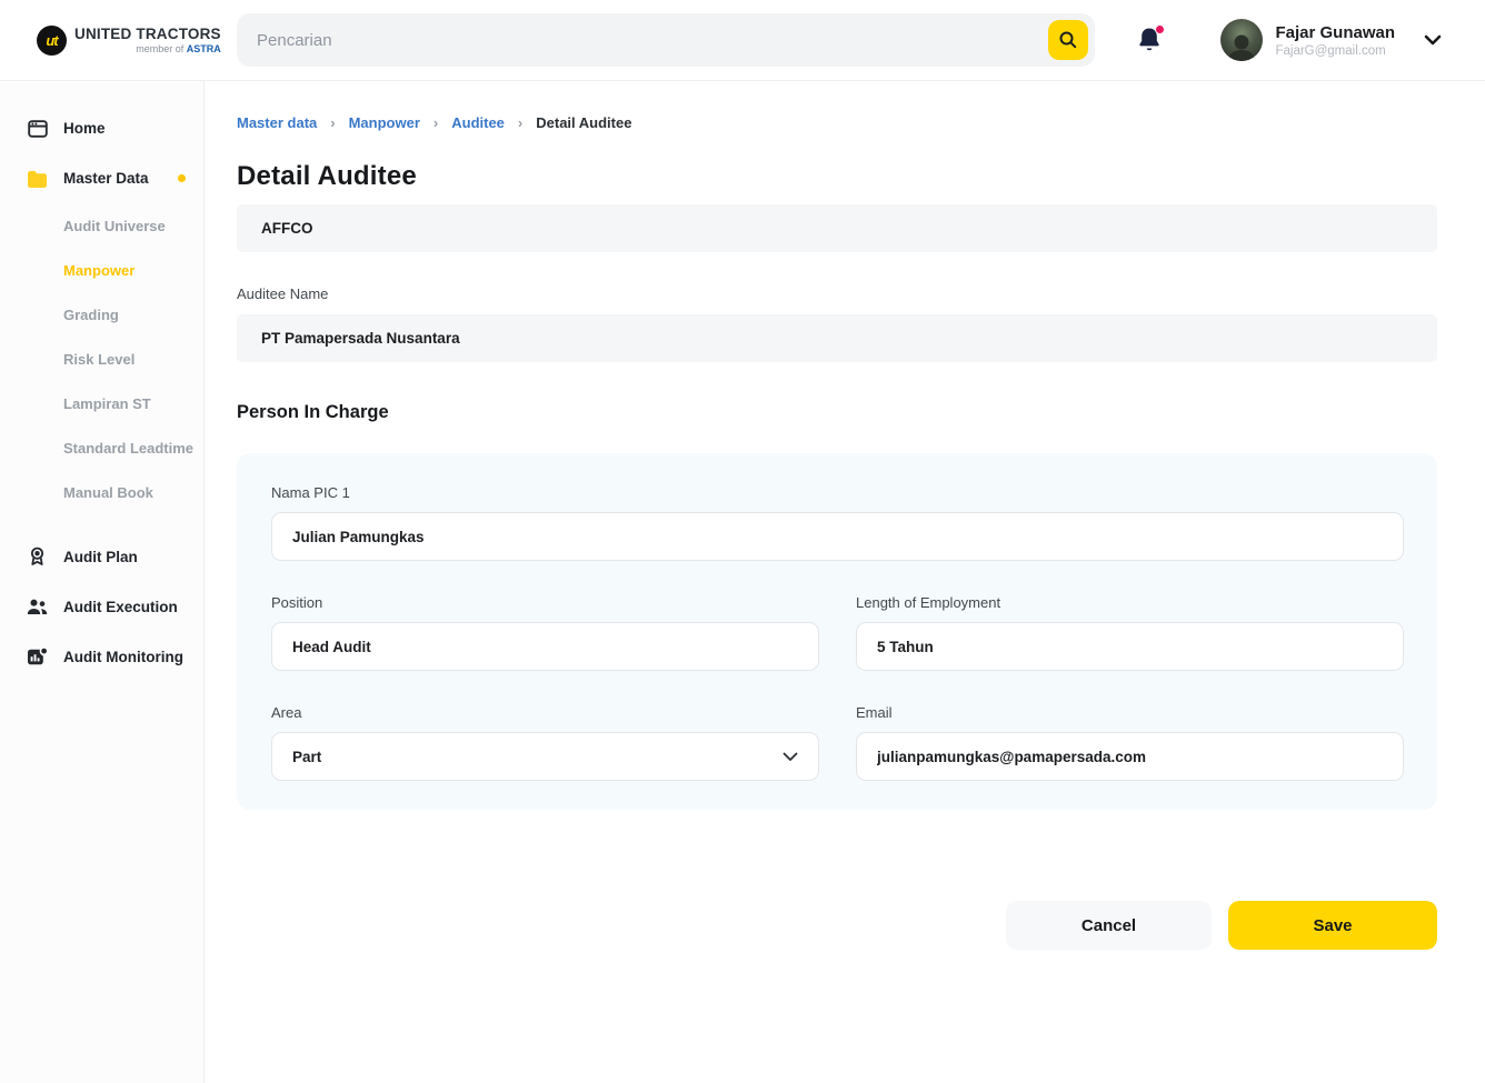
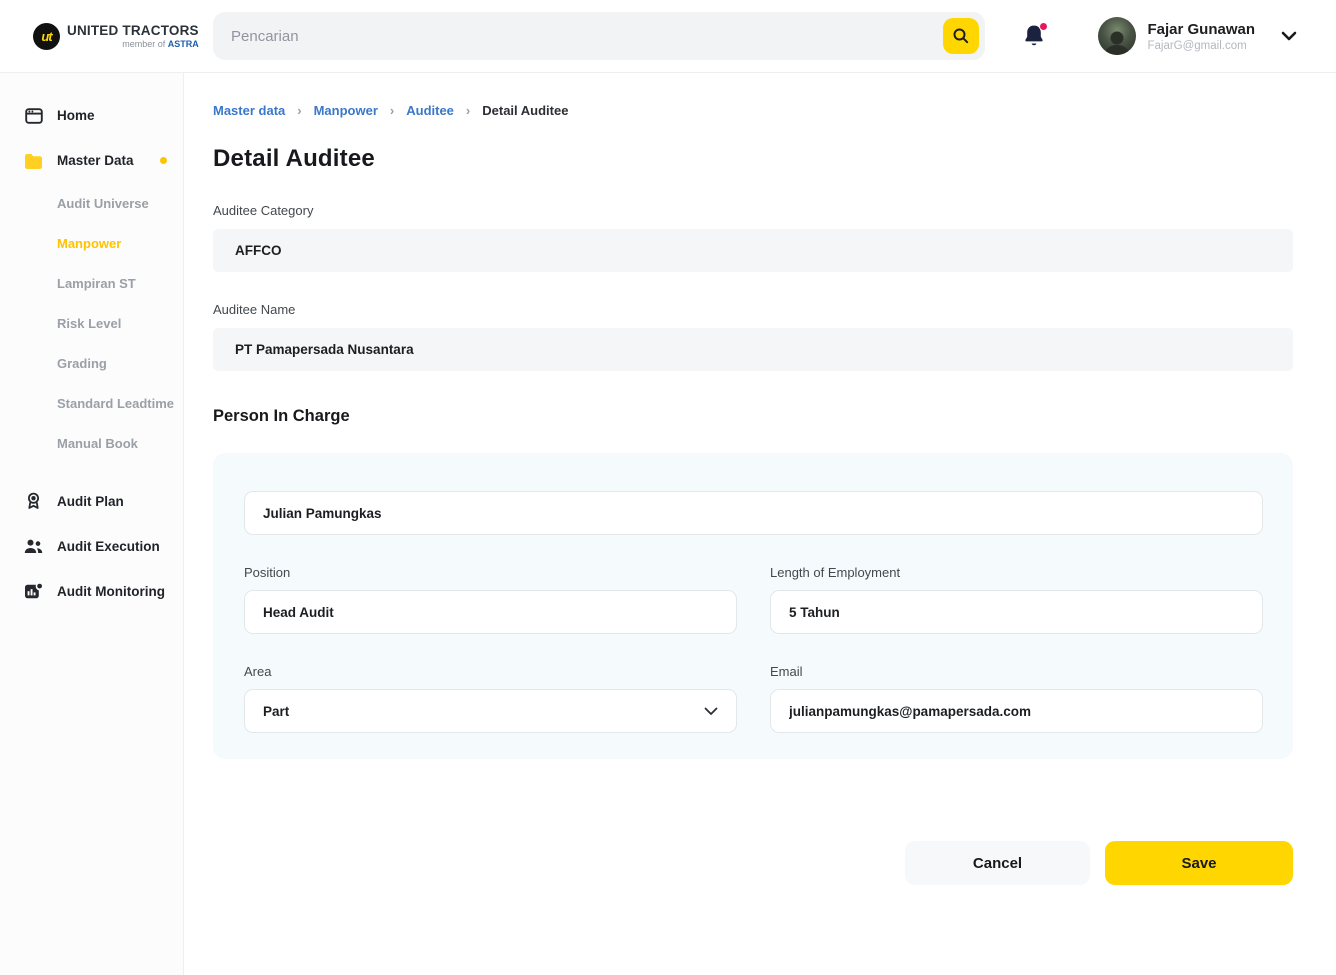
  ut
  UNITED TRACTORS
  member of ASTRA
  Pencarian
  Fajar Gunawan
  FajarG@gmail.com
  Home
  Master Data
  Audit Universe
  Manpower
- Grading
+ Lampiran ST
  Risk Level
- Lampiran ST
+ Grading
  Standard Leadtime
  Manual Book
  Audit Plan
  Audit Execution
  Audit Monitoring
  Master data
  ›
  Manpower
  ›
  Auditee
  ›
  Detail Auditee
  Detail Auditee
+ Auditee Category
  AFFCO
  Auditee Name
  PT Pamapersada Nusantara
  Person In Charge
- Nama PIC 1
  Julian Pamungkas
  Position
  Head Audit
  Length of Employment
  5 Tahun
  Area
  Part
  Email
  julianpamungkas@pamapersada.com
  Cancel
  Save
